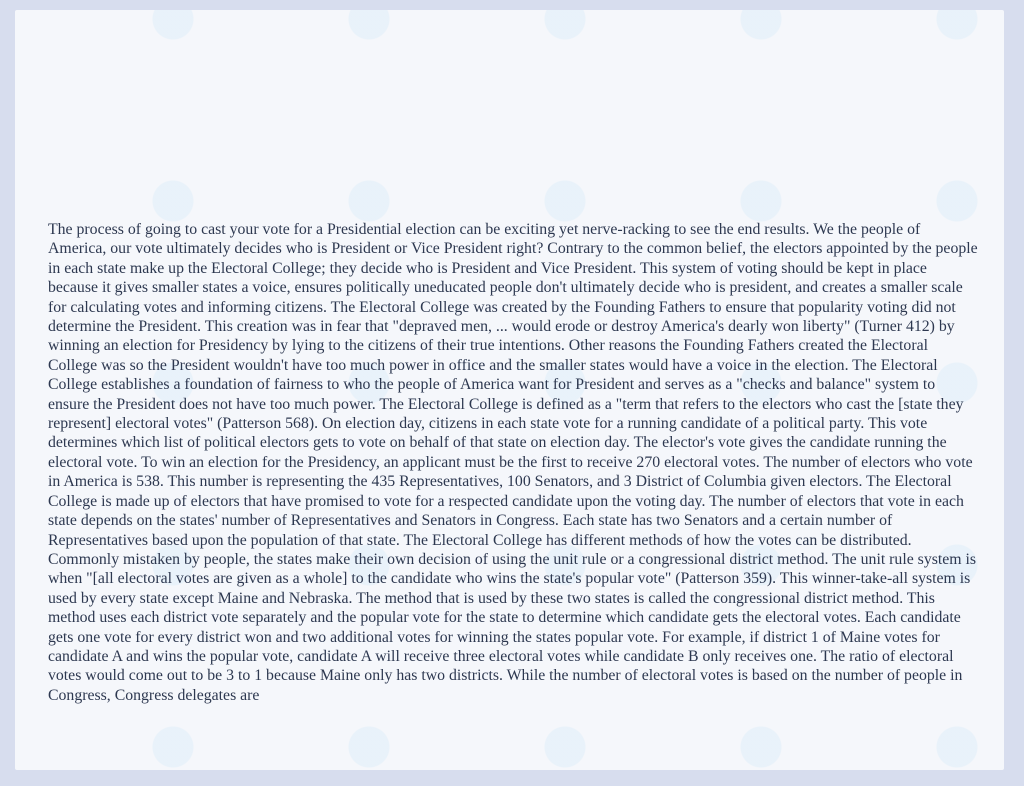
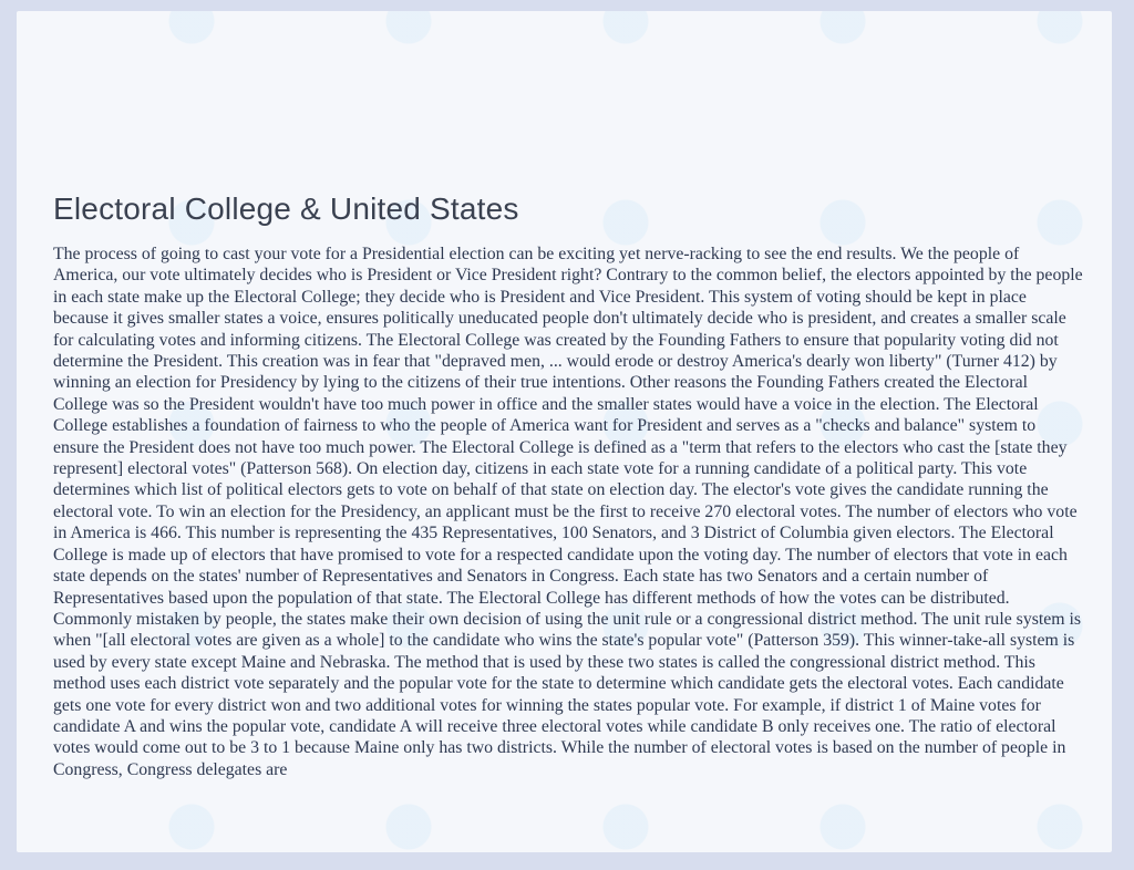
+ Electoral College & United States
- The process of going to cast your vote for a Presidential election can be exciting yet nerve-racking to see the end results. We the people of America, our vote ultimately decides who is President or Vice President right? Contrary to the common belief, the electors appointed by the people in each state make up the Electoral College; they decide who is President and Vice President. This system of voting should be kept in place because it gives smaller states a voice, ensures politically uneducated people don't ultimately decide who is president, and creates a smaller scale for calculating votes and informing citizens. The Electoral College was created by the Founding Fathers to ensure that popularity voting did not determine the President. This creation was in fear that "depraved men, ... would erode or destroy America's dearly won liberty" (Turner 412) by winning an election for Presidency by lying to the citizens of their true intentions. Other reasons the Founding Fathers created the Electoral College was so the President wouldn't have too much power in office and the smaller states would have a voice in the election. The Electoral College establishes a foundation of fairness to who the people of America want for President and serves as a "checks and balance" system to ensure the President does not have too much power. The Electoral College is defined as a "term that refers to the electors who cast the [state they represent] electoral votes" (Patterson 568). On election day, citizens in each state vote for a running candidate of a political party. This vote determines which list of political electors gets to vote on behalf of that state on election day. The elector's vote gives the candidate running the electoral vote. To win an election for the Presidency, an applicant must be the first to receive 270 electoral votes. The number of electors who vote in America is 538. This number is representing the 435 Representatives, 100 Senators, and 3 District of Columbia given electors. The Electoral College is made up of electors that have promised to vote for a respected candidate upon the voting day. The number of electors that vote in each state depends on the states' number of Representatives and Senators in Congress. Each state has two Senators and a certain number of Representatives based upon the population of that state. The Electoral College has different methods of how the votes can be distributed. Commonly mistaken by people, the states make their own decision of using the unit rule or a congressional district method. The unit rule system is when "[all electoral votes are given as a whole] to the candidate who wins the state's popular vote" (Patterson 359). This winner-take-all system is used by every state except Maine and Nebraska. The method that is used by these two states is called the congressional district method. This method uses each district vote separately and the popular vote for the state to determine which candidate gets the electoral votes. Each candidate gets one vote for every district won and two additional votes for winning the states popular vote. For example, if district 1 of Maine votes for candidate A and wins the popular vote, candidate A will receive three electoral votes while candidate B only receives one. The ratio of electoral votes would come out to be 3 to 1 because Maine only has two districts. While the number of electoral votes is based on the number of people in Congress, Congress delegates are
+ The process of going to cast your vote for a Presidential election can be exciting yet nerve-racking to see the end results. We the people of America, our vote ultimately decides who is President or Vice President right? Contrary to the common belief, the electors appointed by the people in each state make up the Electoral College; they decide who is President and Vice President. This system of voting should be kept in place because it gives smaller states a voice, ensures politically uneducated people don't ultimately decide who is president, and creates a smaller scale for calculating votes and informing citizens. The Electoral College was created by the Founding Fathers to ensure that popularity voting did not determine the President. This creation was in fear that "depraved men, ... would erode or destroy America's dearly won liberty" (Turner 412) by winning an election for Presidency by lying to the citizens of their true intentions. Other reasons the Founding Fathers created the Electoral College was so the President wouldn't have too much power in office and the smaller states would have a voice in the election. The Electoral College establishes a foundation of fairness to who the people of America want for President and serves as a "checks and balance" system to ensure the President does not have too much power. The Electoral College is defined as a "term that refers to the electors who cast the [state they represent] electoral votes" (Patterson 568). On election day, citizens in each state vote for a running candidate of a political party. This vote determines which list of political electors gets to vote on behalf of that state on election day. The elector's vote gives the candidate running the electoral vote. To win an election for the Presidency, an applicant must be the first to receive 270 electoral votes. The number of electors who vote in America is 466. This number is representing the 435 Representatives, 100 Senators, and 3 District of Columbia given electors. The Electoral College is made up of electors that have promised to vote for a respected candidate upon the voting day. The number of electors that vote in each state depends on the states' number of Representatives and Senators in Congress. Each state has two Senators and a certain number of Representatives based upon the population of that state. The Electoral College has different methods of how the votes can be distributed. Commonly mistaken by people, the states make their own decision of using the unit rule or a congressional district method. The unit rule system is when "[all electoral votes are given as a whole] to the candidate who wins the state's popular vote" (Patterson 359). This winner-take-all system is used by every state except Maine and Nebraska. The method that is used by these two states is called the congressional district method. This method uses each district vote separately and the popular vote for the state to determine which candidate gets the electoral votes. Each candidate gets one vote for every district won and two additional votes for winning the states popular vote. For example, if district 1 of Maine votes for candidate A and wins the popular vote, candidate A will receive three electoral votes while candidate B only receives one. The ratio of electoral votes would come out to be 3 to 1 because Maine only has two districts. While the number of electoral votes is based on the number of people in Congress, Congress delegates are
